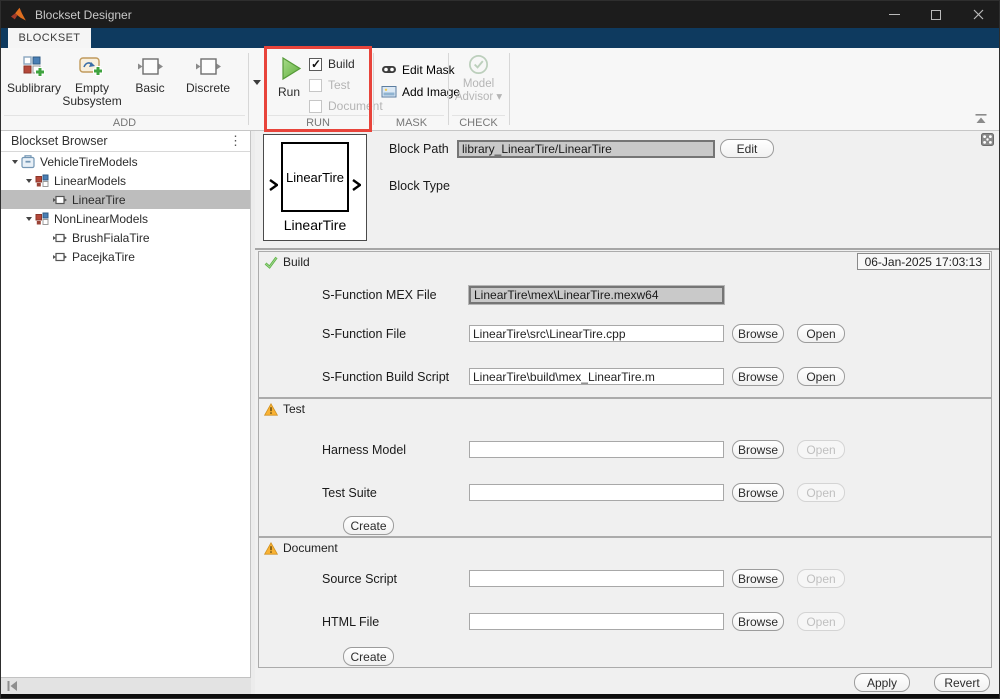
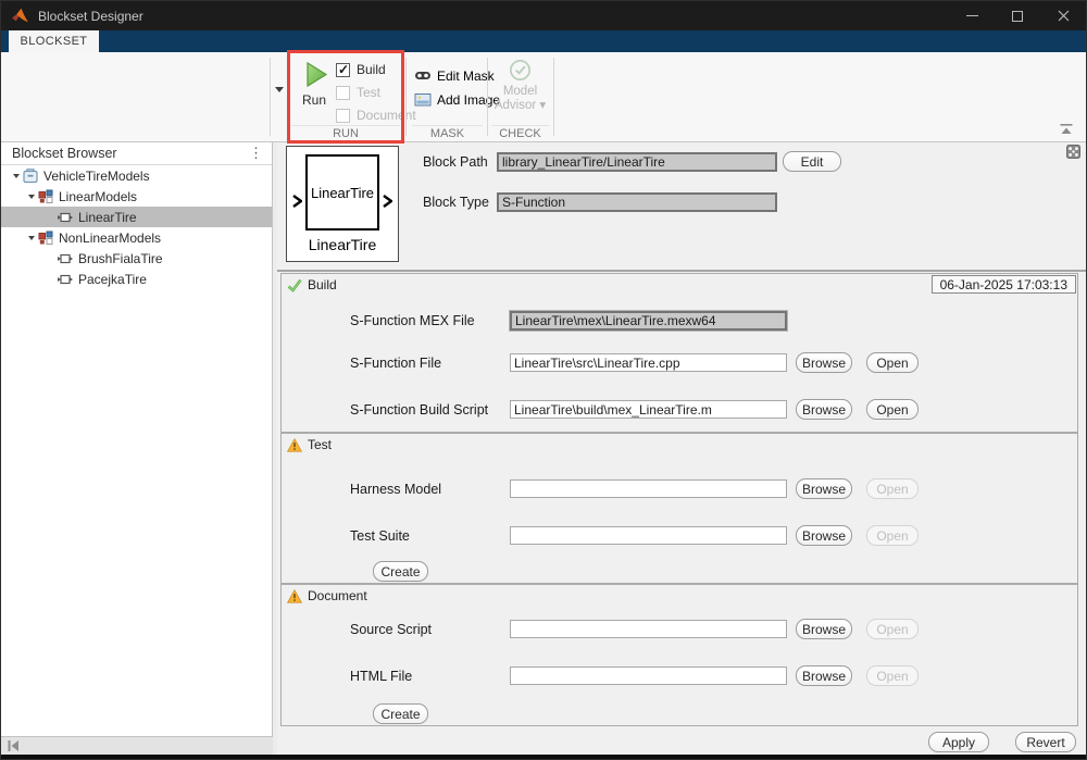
  Blockset Designer
  BLOCKSET
- Sublibrary
- Empty Subsystem
- Basic
- Discrete
- ADD
  Run
  Build
  Test
  Document
  RUN
  Edit Mask
  Add Image
  MASK
  Model
  Advisor ▾
  CHECK
  Blockset Browser
  ⋮
  VehicleTireModels
  LinearModels
  LinearTire
  NonLinearModels
  BrushFialaTire
  PacejkaTire
  LinearTire
  LinearTire
  Block Path
  library_LinearTire/LinearTire
  Edit
  Block Type
+ S-Function
  Build
  06-Jan-2025 17:03:13
  S-Function MEX File
  LinearTire\mex\LinearTire.mexw64
  S-Function File
  LinearTire\src\LinearTire.cpp
  Browse
  Open
  S-Function Build Script
  LinearTire\build\mex_LinearTire.m
  Browse
  Open
  Test
  Harness Model
  Browse
  Open
  Test Suite
  Browse
  Open
  Create
  Document
  Source Script
  Browse
  Open
  HTML File
  Browse
  Open
  Create
  Apply
  Revert
